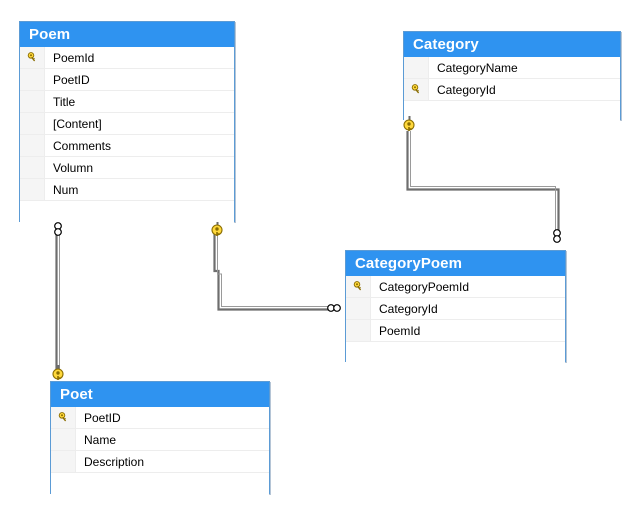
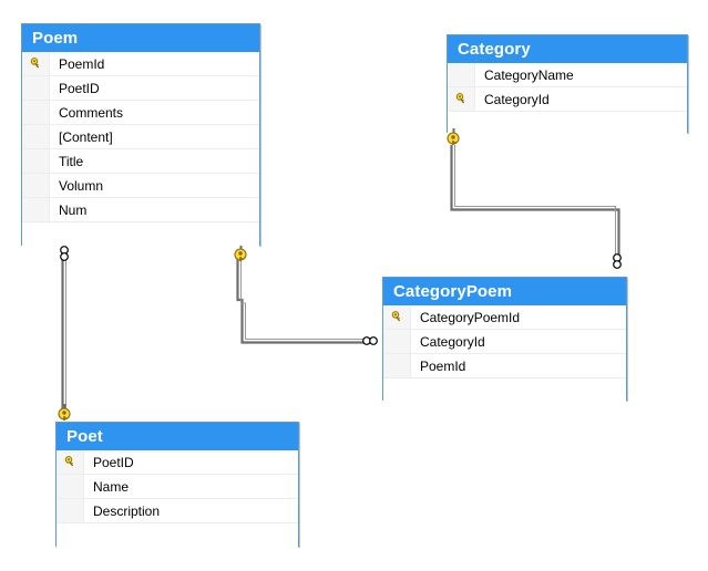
  Poem
  PoemId
  PoetID
- Title
+ Comments
  [Content]
- Comments
+ Title
  Volumn
  Num
  Category
  CategoryName
  CategoryId
  CategoryPoem
  CategoryPoemId
  CategoryId
  PoemId
  Poet
  PoetID
  Name
  Description
